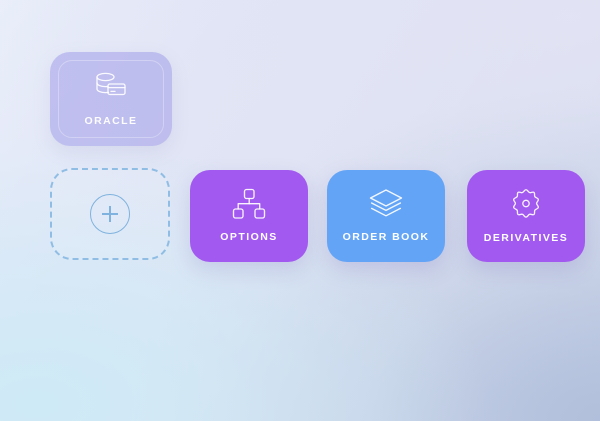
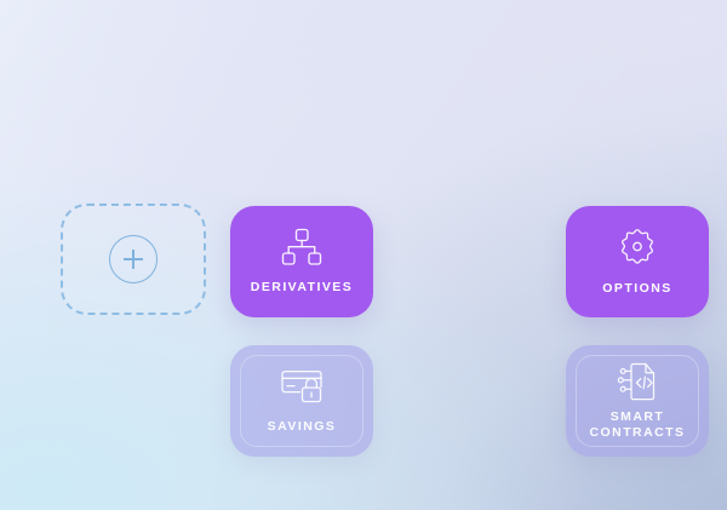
- ORACLE
- OPTIONS
+ DERIVATIVES
- ORDER BOOK
- DERIVATIVES
+ OPTIONS
+ SAVINGS
+ SMART
+ CONTRACTS
